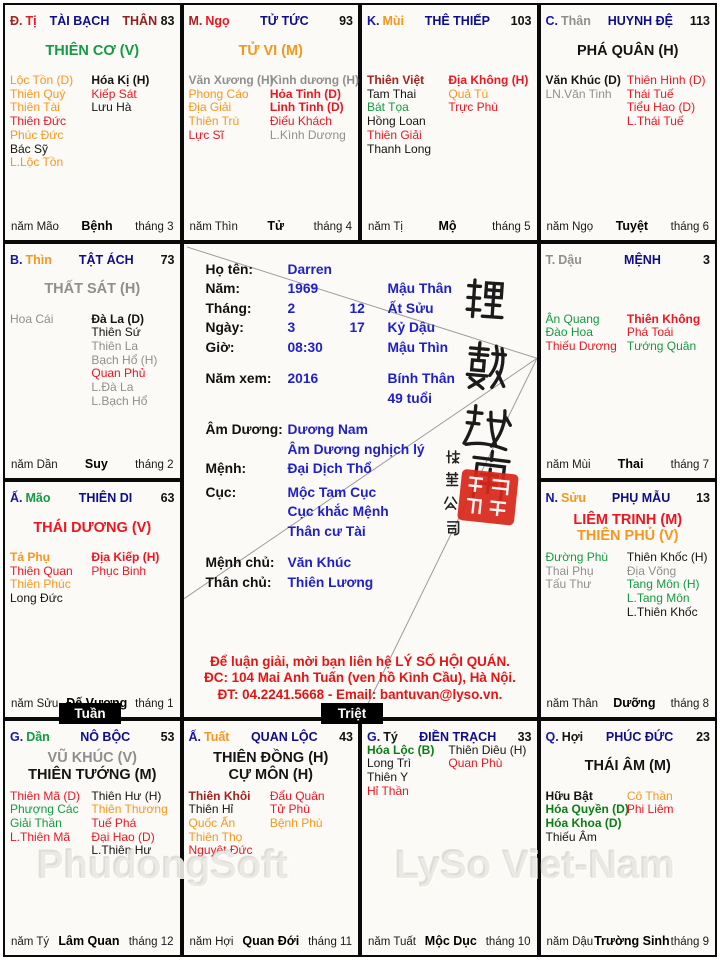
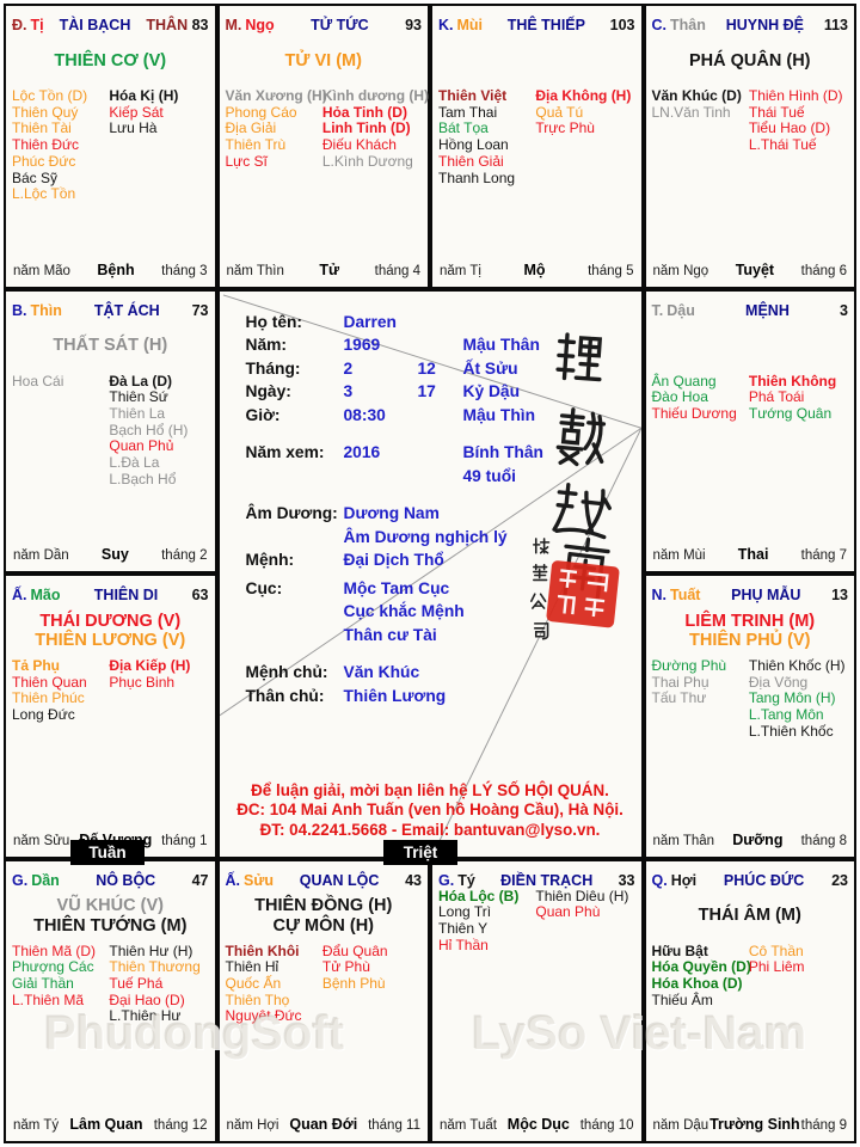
  Đ. Tị
  TÀI BẠCH
  THÂN 83
  THIÊN CƠ (V)
  Lộc Tồn (D)
  Thiên Quý
  Thiên Tài
  Thiên Đức
  Phúc Đức
  Bác Sỹ
  L.Lộc Tồn
  Hóa Kị (H)
  Kiếp Sát
  Lưu Hà
  năm Mão
  Bệnh
  tháng 3
  M. Ngọ
  TỬ TỨC
  93
  TỬ VI (M)
  Văn Xương (H
  Phong Cáo
  Địa Giải
  Thiên Trù
  Lực Sĩ
  Kình dương (H)
  Hỏa Tinh (D)
  Linh Tinh (D)
  Điếu Khách
  L.Kình Dương
  năm Thìn
  Tử
  tháng 4
  K. Mùi
  THÊ THIẾP
  103
  Thiên Việt
  Tam Thai
  Bát Tọa
  Hồng Loan
  Thiên Giải
  Thanh Long
  Địa Không (H)
  Quả Tú
  Trực Phù
  năm Tị
  Mộ
  tháng 5
  C. Thân
  HUYNH ĐỆ
  113
  PHÁ QUÂN (H)
  Văn Khúc (D)
  LN.Văn Tinh
  Thiên Hình (D)
  Thái Tuế
  Tiểu Hao (D)
  L.Thái Tuế
  năm Ngọ
  Tuyệt
  tháng 6
  B. Thìn
  TẬT ÁCH
  73
  THẤT SÁT (H)
  Hoa Cái
  Đà La (D)
  Thiên Sứ
  Thiên La
  Bạch Hổ (H)
  Quan Phủ
  L.Đà La
  L.Bạch Hổ
  năm Dần
  Suy
  tháng 2
  T. Dậu
  MỆNH
  3
  Ân Quang
  Đào Hoa
  Thiếu Dương
  Thiên Không
  Phá Toái
  Tướng Quân
  năm Mùi
  Thai
  tháng 7
  Ấ. Mão
  THIÊN DI
  63
  THÁI DƯƠNG (V)
+ THIÊN LƯƠNG (V)
  Tả Phụ
  Thiên Quan
  Thiên Phúc
  Long Đức
  Địa Kiếp (H)
  Phục Binh
  năm Sửu
  tháng 1
- N. Sửu
+ N. Tuất
  PHỤ MẪU
  13
  LIÊM TRINH (M)
  THIÊN PHỦ (V)
  Đường Phù
  Thai Phụ
  Tấu Thư
  Thiên Khốc (H)
  Địa Võng
  Tang Môn (H)
  L.Tang Môn
  L.Thiên Khốc
  năm Thân
  Dưỡng
  tháng 8
  G. Dần
  NÔ BỘC
- 53
+ 47
  VŨ KHÚC (V)
  THIÊN TƯỚNG (M)
  Thiên Mã (D)
  Phượng Các
  Giải Thần
  L.Thiên Mã
  Thiên Hư (H)
  Thiên Thương
  Tuế Phá
  Đại Hao (D)
  L.Thiên Hư
  năm Tý
  Lâm Quan
  tháng 12
- Ấ. Tuất
+ Ấ. Sửu
  QUAN LỘC
  43
  THIÊN ĐỒNG (H)
  CỰ MÔN (H)
  Thiên Khôi
  Thiên Hỉ
  Quốc Ấn
  Thiên Thọ
  Nguyệt Đức
  Đẩu Quân
  Tử Phù
  Bệnh Phù
  năm Hợi
  Quan Đới
  tháng 11
  G. Tý
  ĐIỀN TRẠCH
  33
  Hóa Lộc (B)
  Long Trì
  Thiên Y
  Hỉ Thần
  Thiên Diêu (H)
  Quan Phù
  năm Tuất
  Mộc Dục
  tháng 10
  Q. Hợi
  PHÚC ĐỨC
  23
  THÁI ÂM (M)
  Hữu Bật
  Hóa Quyền (D)
  Hóa Khoa (D)
  Thiếu Âm
  Cô Thần
  Phi Liêm
  năm Dậu
  Trường Sinh
  tháng 9
  Họ tên:
  Darren
  Năm:
  1969
  Mậu Thân
  Tháng:
  2
  12
  Ất Sửu
  Ngày:
  3
  17
  Kỷ Dậu
  Giờ:
  08:30
  Mậu Thìn
  Năm xem:
  2016
  Bính Thân
  49 tuổi
  Âm Dương:
  Dương Nam
  Âm Dương nghịch lý
  Mệnh:
  Đại Dịch Thổ
  Cục:
  Mộc Tam Cục
  Cục khắc Mệnh
  Thân cư Tài
  Mệnh chủ:
  Văn Khúc
  Thân chủ:
  Thiên Lương
  Để luận giải, mời bạn liên hệ LÝ SỐ HỘI QUÁN.
- ĐC: 104 Mai Anh Tuấn (ven hồ Kình Cầu), Hà Nội.
+ ĐC: 104 Mai Anh Tuấn (ven hồ Hoàng Cầu), Hà Nội.
  ĐT: 04.2241.5668 - Email: bantuvan@lyso.vn.
  Tuần
  Triệt
  PhudongSoft
  LySo Viet-Nam
